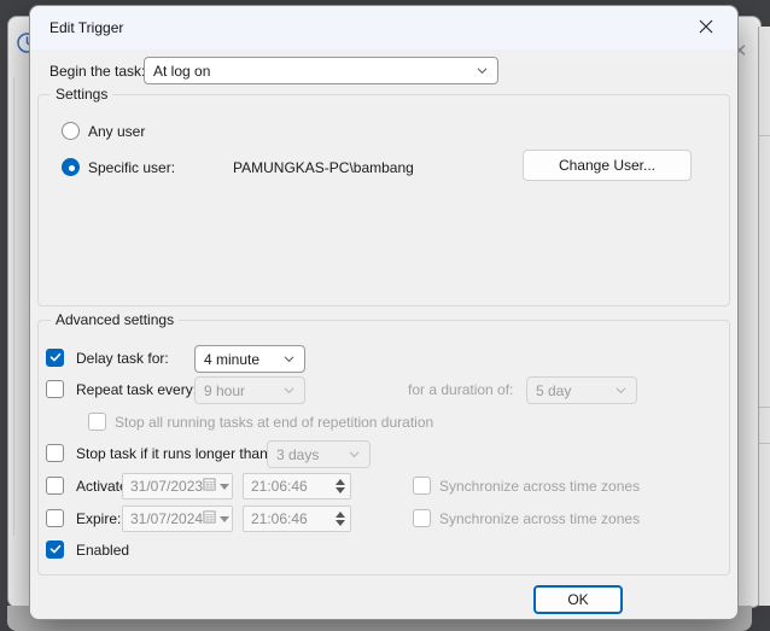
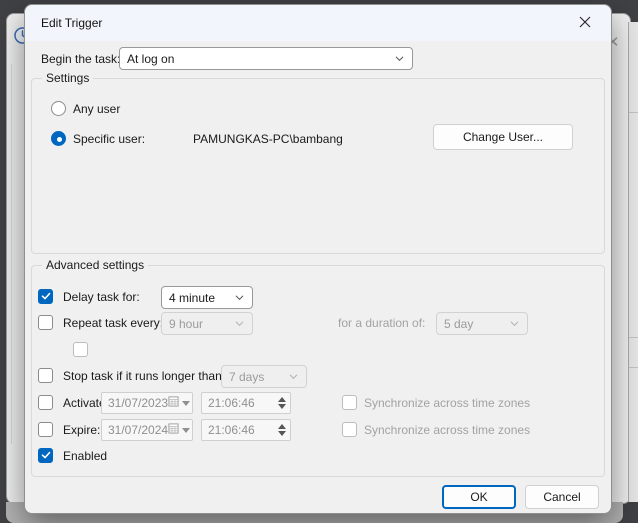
  ✕
  Edit Trigger
  Begin the task
  At log on
  Settings
  Any user
  Specific user:
  PAMUNGKAS-PC\bambang
  Change User...
  Advanced settings
  Delay task for:
  4 minute
  Repeat task every
  9 hour
  for a duration of:
  5 day
- Stop all running tasks at end of repetition duration
  Stop task if it runs longer than
- 3 days
+ 7 days
  Activat
  31/07/2023
  21:06:46
  Synchronize across time zones
  Expire:
  31/07/2024
  21:06:46
  Synchronize across time zones
  Enabled
  OK
+ Cancel
